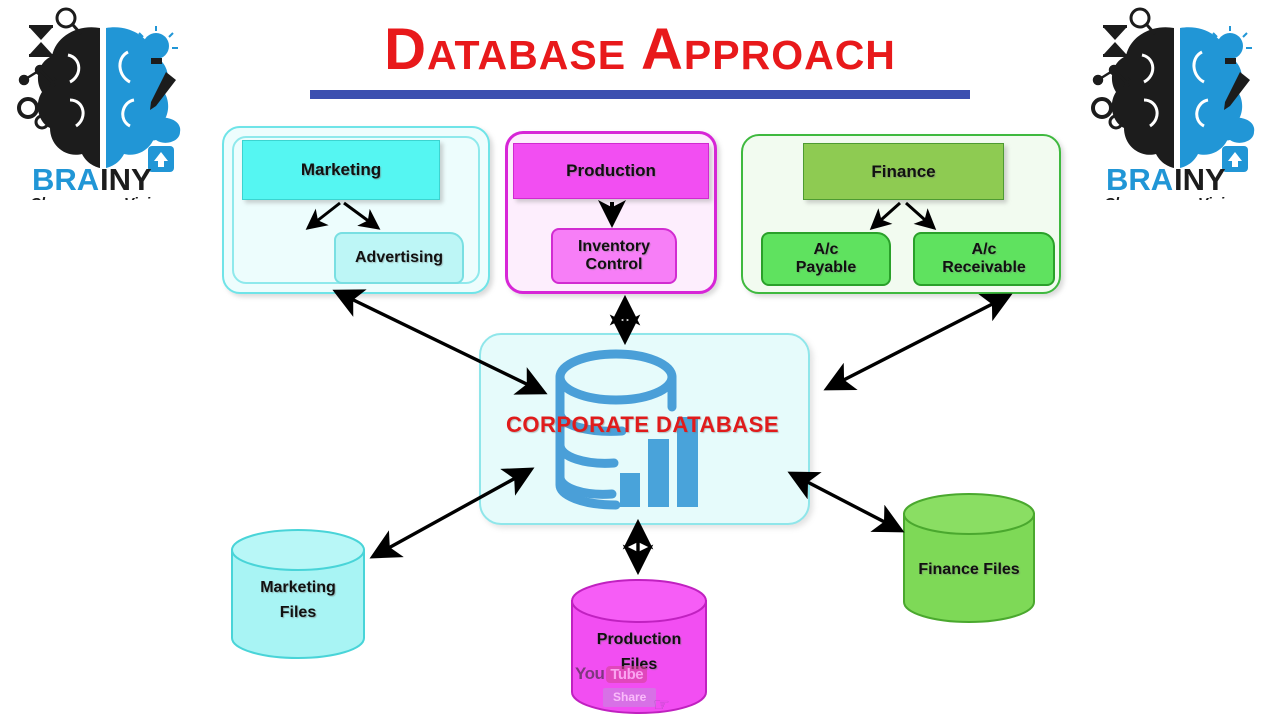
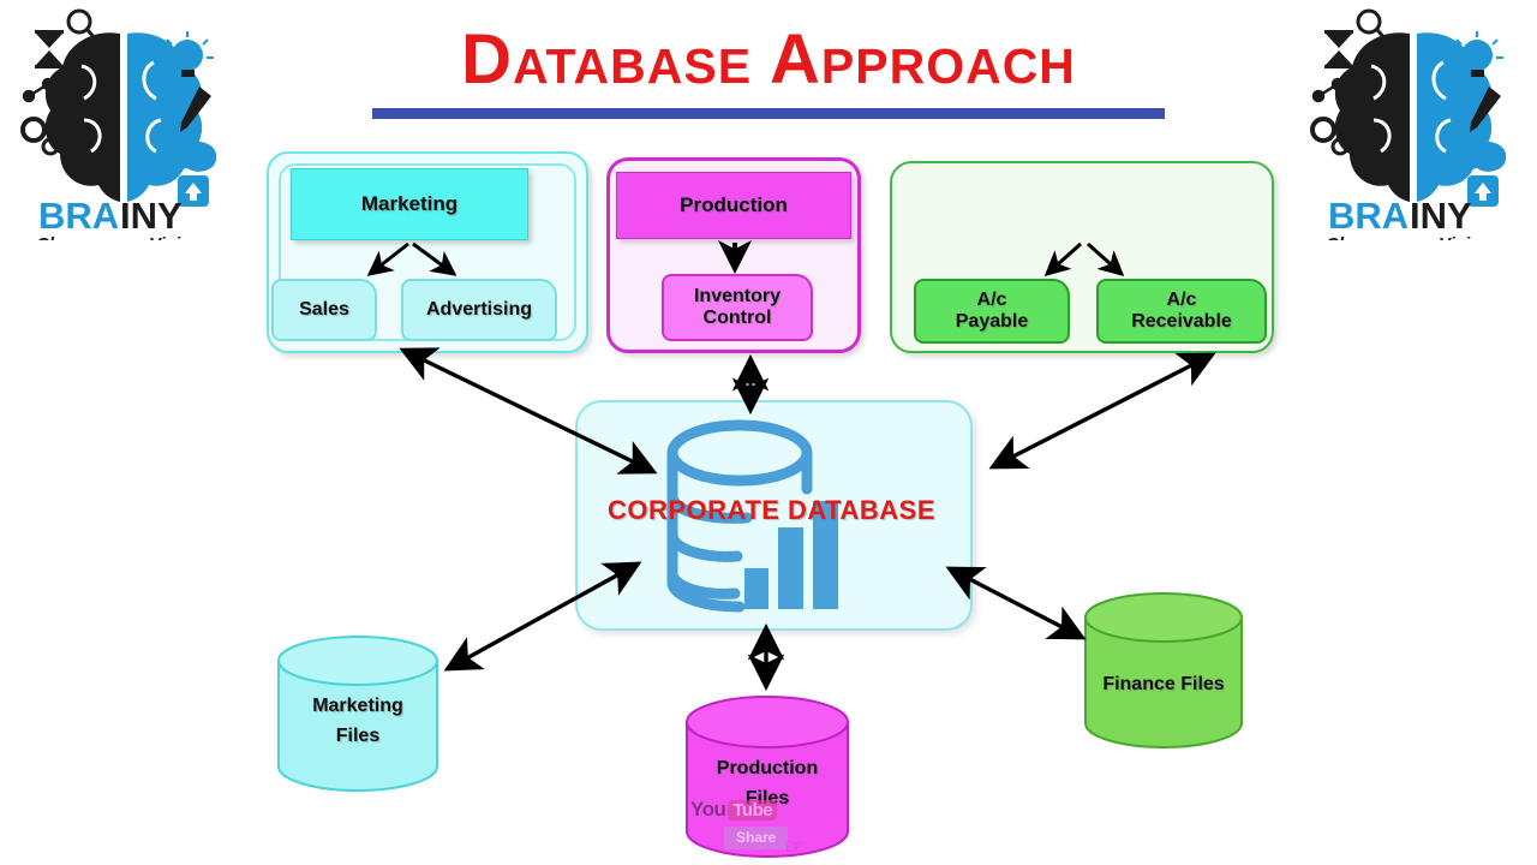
  Database Approach
  BRA
  INY
  BRA
  INY
  Marketing
+ Sales
  Advertising
  Production
  Inventory
  Control
- Finance
  A/c
  Payable
  A/c
  Receivable
  CORPORATE DATABASE
  Marketing
  Files
  Production
  Files
  Finance Files
  You
  Tube
  Share
  ☞
